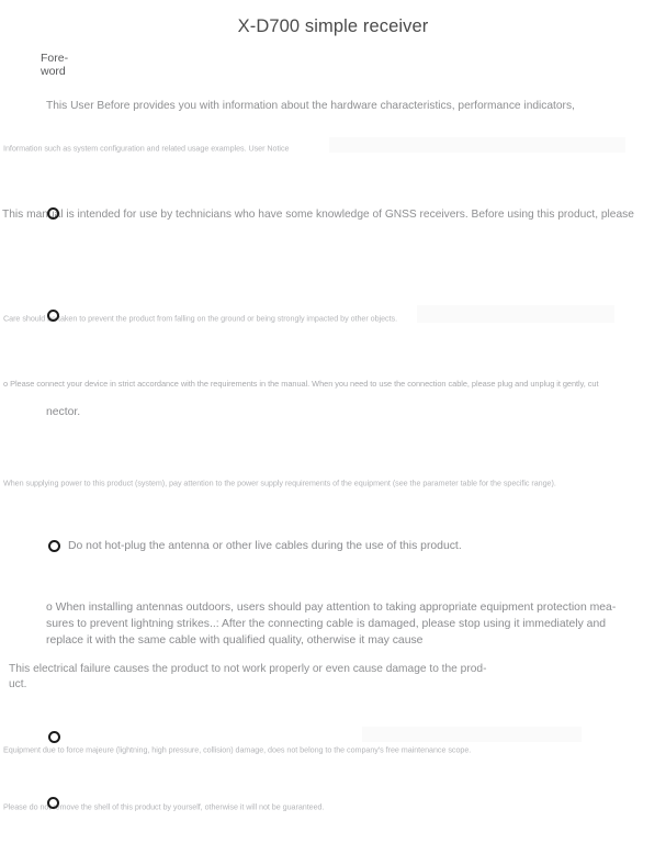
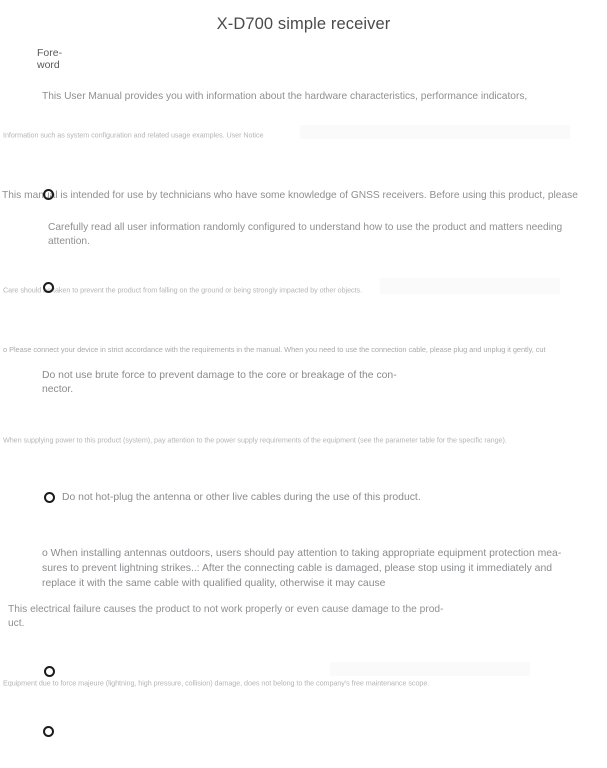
  X-D700 simple receiver
  Fore-
  word
- This User Before provides you with information about the hardware characteristics, performance indicators,
+ This User Manual provides you with information about the hardware characteristics, performance indicators,
  Information such as system configuration and related usage examples. User Notice
  This manual is intended for use by technicians who have some knowledge of GNSS receivers. Before using this product, please
+ Carefully read all user information randomly configured to understand how to use the product and matters needing attention.
  Care should be taken to prevent the product from falling on the ground or being strongly impacted by other objects.
  o Please connect your device in strict accordance with the requirements in the manual. When you need to use the connection cable, please plug and unplug it gently, cut
+ Do not use brute force to prevent damage to the core or breakage of the con-
  nector.
  When supplying power to this product (system), pay attention to the power supply requirements of the equipment (see the parameter table for the specific range).
  Do not hot-plug the antenna or other live cables during the use of this product.
  o When installing antennas outdoors, users should pay attention to taking appropriate equipment protection mea-
  sures to prevent lightning strikes..: After the connecting cable is damaged, please stop using it immediately and
  replace it with the same cable with qualified quality, otherwise it may cause
  This electrical failure causes the product to not work properly or even cause damage to the prod-
  uct.
  Equipment due to force majeure (lightning, high pressure, collision) damage, does not belong to the company's free maintenance scope.
- Please do not remove the shell of this product by yourself, otherwise it will not be guaranteed.
